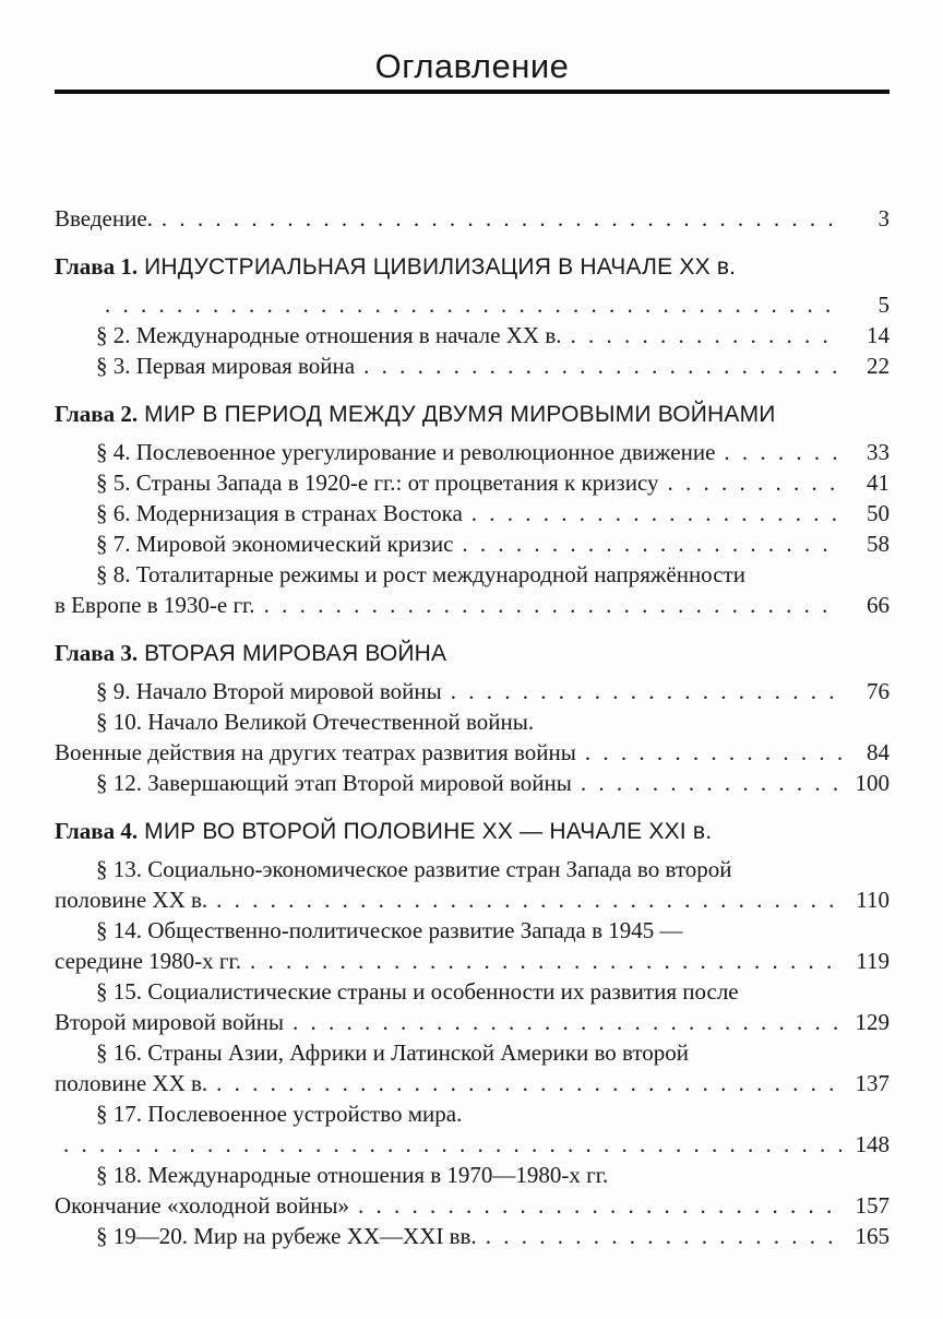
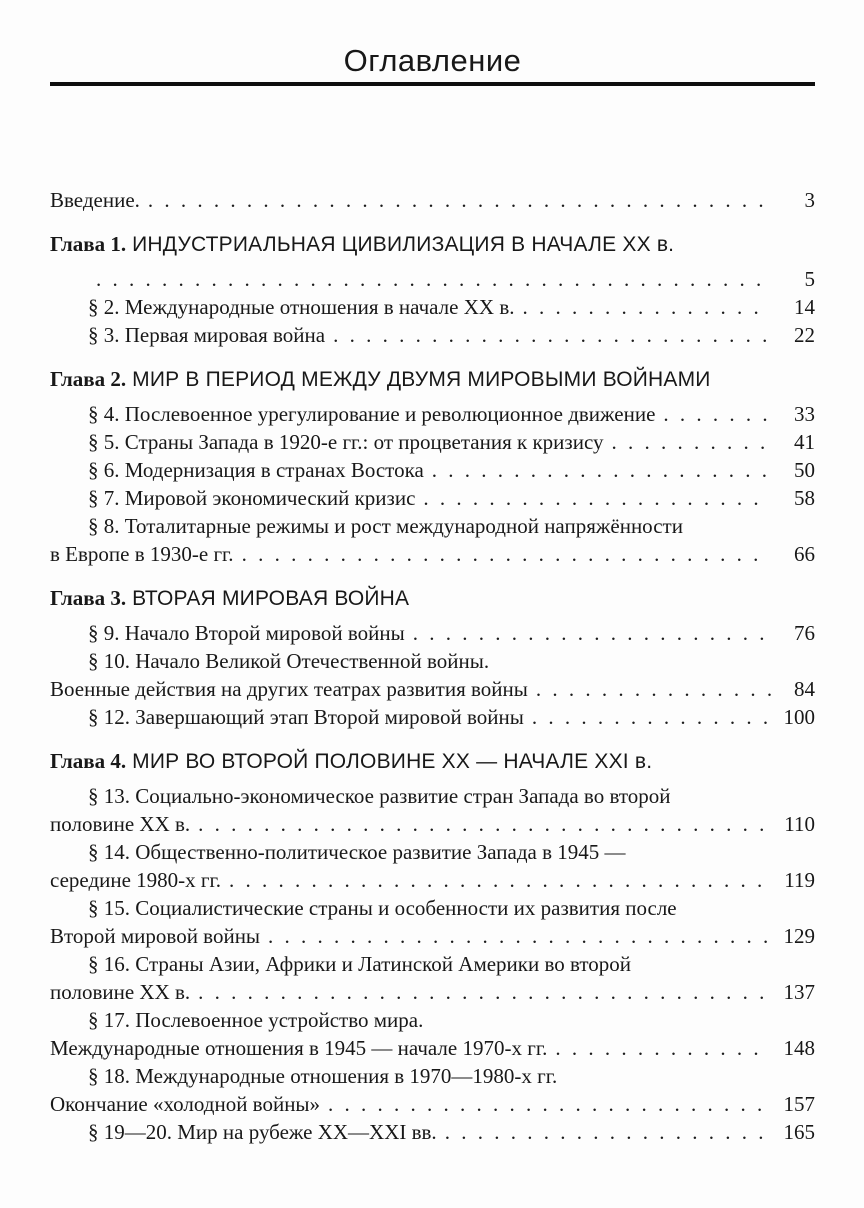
  Оглавление
  Введение.
  3
  Глава 1. ИНДУСТРИАЛЬНАЯ ЦИВИЛИЗАЦИЯ В НАЧАЛЕ XX в.
  5
  § 2. Международные отношения в начале XX в.
  14
  § 3. Первая мировая война
  22
  Глава 2. МИР В ПЕРИОД МЕЖДУ ДВУМЯ МИРОВЫМИ ВОЙНАМИ
  § 4. Послевоенное урегулирование и революционное движение
  33
  § 5. Страны Запада в 1920-е гг.: от процветания к кризису
  41
  § 6. Модернизация в странах Востока
  50
  § 7. Мировой экономический кризис
  58
  § 8. Тоталитарные режимы и рост международной напряжённости
  в Европе в 1930-е гг.
  66
  Глава 3. ВТОРАЯ МИРОВАЯ ВОЙНА
  § 9. Начало Второй мировой войны
  76
  § 10. Начало Великой Отечественной войны.
  Военные действия на других театрах развития войны
  84
  § 12. Завершающий этап Второй мировой войны
  100
  Глава 4. МИР ВО ВТОРОЙ ПОЛОВИНЕ XX — НАЧАЛЕ XXI в.
  § 13. Социально-экономическое развитие стран Запада во второй
  половине XX в.
  110
  § 14. Общественно-политическое развитие Запада в 1945 —
  середине 1980-х гг.
  119
  § 15. Социалистические страны и особенности их развития после
  Второй мировой войны
  129
  § 16. Страны Азии, Африки и Латинской Америки во второй
  половине XX в.
  137
  § 17. Послевоенное устройство мира.
+ Международные отношения в 1945 — начале 1970-х гг.
  148
  § 18. Международные отношения в 1970—1980-х гг.
  Окончание «холодной войны»
  157
  § 19—20. Мир на рубеже XX—XXI вв.
  165
